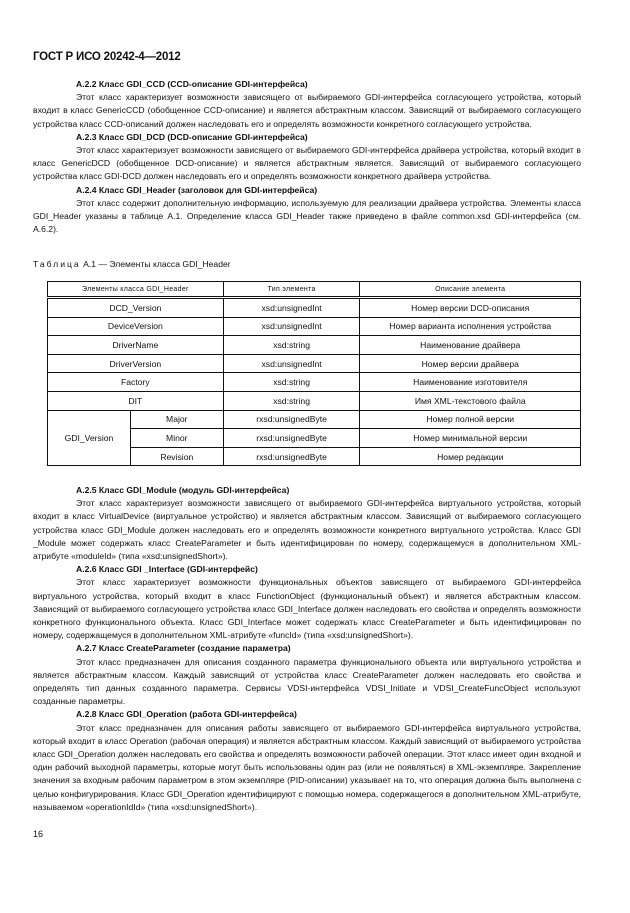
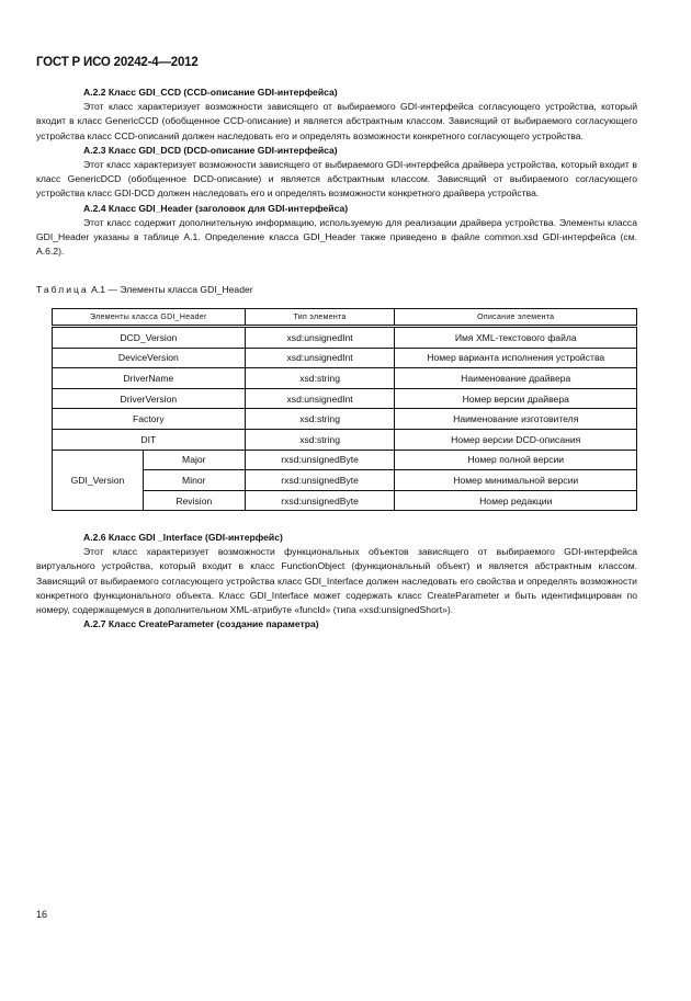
  ГОСТ Р ИСО 20242-4—2012
  А.2.2 Класс GDI_CCD (CCD-описание GDI-интерфейса)
  Этот класс характеризует возможности зависящего от выбираемого GDI-интерфейса согласующего устройства, который входит в класс GenericCCD (обобщенное CCD-описание) и является абстрактным классом. Зависящий от выбираемого согласующего устройства класс CCD-описаний должен наследовать его и определять возможности конкретного согласующего устройства.
  А.2.3 Класс GDI_DCD (DCD-описание GDI-интерфейса)
- Этот класс характеризует возможности зависящего от выбираемого GDI-интерфейса драйвера устройства, который входит в класс GenericDCD (обобщенное DCD-описание) и является абстрактным является. Зависящий от выбираемого согласующего устройства класс GDI-DCD должен наследовать его и определять возможности конкретного драйвера устройства.
+ Этот класс характеризует возможности зависящего от выбираемого GDI-интерфейса драйвера устройства, который входит в класс GenericDCD (обобщенное DCD-описание) и является абстрактным классом. Зависящий от выбираемого согласующего устройства класс GDI-DCD должен наследовать его и определять возможности конкретного драйвера устройства.
  А.2.4 Класс GDI_Header (заголовок для GDI-интерфейса)
  Этот класс содержит дополнительную информацию, используемую для реализации драйвера устройства. Элементы класса GDI_Header указаны в таблице А.1. Определение класса GDI_Header также приведено в файле common.xsd GDI-интерфейса (см. А.6.2).
  Таблица А.1 — Элементы класса GDI_Header
- DCD_Version	xsd:unsignedInt	Номер версии DCD-описания
+ DCD_Version	xsd:unsignedInt	Имя XML-текстового файла
  DeviceVersion	xsd:unsignedInt	Номер варианта исполнения устройства
  DriverName	xsd:string	Наименование драйвера
  DriverVersion	xsd:unsignedInt	Номер версии драйвера
  Factory	xsd:string	Наименование изготовителя
- DIT	xsd:string	Имя XML-текстового файла
+ DIT	xsd:string	Номер версии DCD-описания
  GDI_Version	Major	rxsd:unsignedByte	Номер полной версии
  Minor	rxsd:unsignedByte	Номер минимальной версии
  Revision	rxsd:unsignedByte	Номер редакции
- А.2.5 Класс GDI_Module (модуль GDI-интерфейса)
- Этот класс характеризует возможности зависящего от выбираемого GDI-интерфейса виртуального устройства, который входит в класс VirtualDevice (виртуальное устройство) и является абстрактным классом. Зависящий от выбираемого согласующего устройства класс GDI_Module должен наследовать его и определять возможности конкретного виртуального устройства. Класс GDI _Module может содержать класс CreateParameter и быть идентифицирован по номеру, содержащемуся в дополнительном XML-атрибуте «moduleId» (типа «xsd:unsignedShort»).
  А.2.6 Класс GDI _Interface (GDI-интерфейс)
  Этот класс характеризует возможности функциональных объектов зависящего от выбираемого GDI-интерфейса виртуального устройства, который входит в класс FunctionObject (функциональный объект) и является абстрактным классом. Зависящий от выбираемого согласующего устройства класс GDI_Interface должен наследовать его свойства и определять возможности конкретного функционального объекта. Класс GDI_Interface может содержать класс CreateParameter и быть идентифицирован по номеру, содержащемуся в дополнительном XML-атрибуте «funcId» (типа «xsd:unsignedShort»).
  А.2.7 Класс CreateParameter (создание параметра)
- Этот класс предназначен для описания созданного параметра функционального объекта или виртуального устройства и является абстрактным классом. Каждый зависящий от устройства класс CreateParameter должен наследовать его свойства и определять тип данных созданного параметра. Сервисы VDSI-интерфейса VDSI_Initiate и VDSI_CreateFuncObject используют созданные параметры.
- А.2.8 Класс GDI_Operation (работа GDI-интерфейса)
- Этот класс предназначен для описания работы зависящего от выбираемого GDI-интерфейса виртуального устройства, который входит в класс Operation (рабочая операция) и является абстрактным классом. Каждый зависящий от выбираемого устройства класс GDI_Operation должен наследовать его свойства и определять возможности рабочей операции. Этот класс имеет один входной и один рабочий выходной параметры, которые могут быть использованы один раз (или не появляться) в XML-экземпляре. Закрепление значения за входным рабочим параметром в этом экземпляре (PID-описании) указывает на то, что операция должна быть выполнена с целью конфигурирования. Класс GDI_Operation идентифицируют с помощью номера, содержащегося в дополнительном XML-атрибуте, называемом «operationIdId» (типа «xsd:unsignedShort»).
  16
